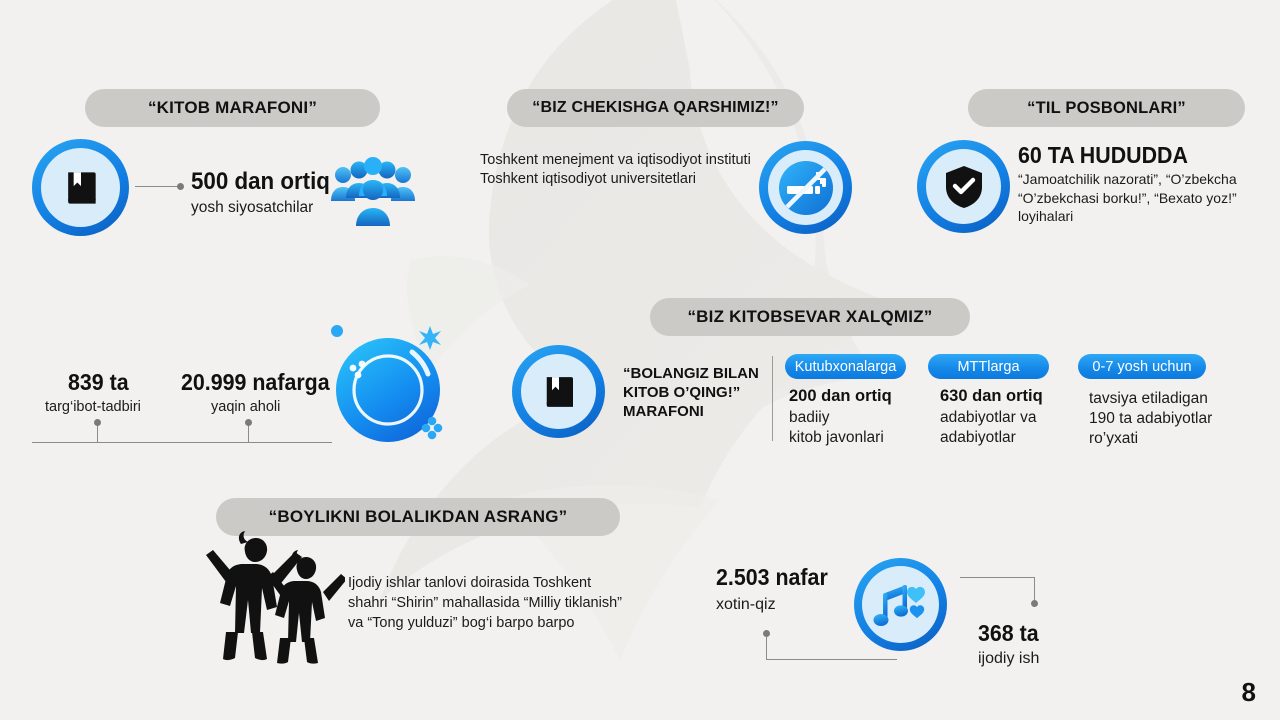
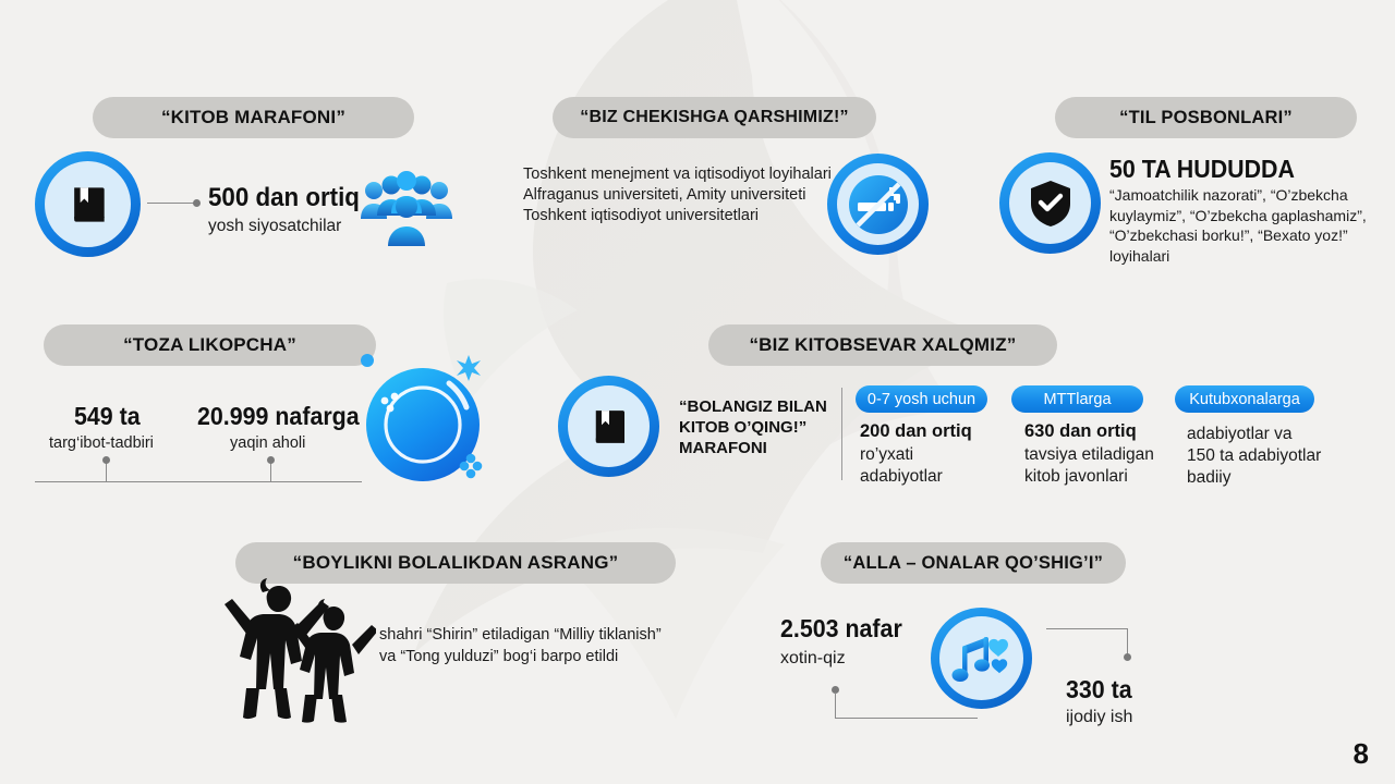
  “KITOB MARAFONI”
  500 dan ortiq
  yosh siyosatchilar
  “BIZ CHEKISHGA QARSHIMIZ!”
- Toshkent menejment va iqtisodiyot instituti
+ Toshkent menejment va iqtisodiyot loyihalari
+ Alfraganus universiteti, Amity universiteti
  Toshkent iqtisodiyot universitetlari
  “TIL POSBONLARI”
- 60 TA HUDUDDA
+ 50 TA HUDUDDA
  “Jamoatchilik nazorati”, “O’zbekcha
+ kuylaymiz”, “O’zbekcha gaplashamiz”,
  “O’zbekchasi borku!”, “Bexato yoz!”
  loyihalari
+ “TOZA LIKOPCHA”
- 839 ta
+ 549 ta
  targ‘ibot-tadbiri
  20.999 nafarga
  yaqin aholi
  “BIZ KITOBSEVAR XALQMIZ”
  “BOLANGIZ BILAN
  KITOB O’QING!”
  MARAFONI
- Kutubxonalarga
+ 0-7 yosh uchun
  200 dan ortiq
- badiiy
+ ro’yxati
- kitob javonlari
+ adabiyotlar
  MTTlarga
  630 dan ortiq
- adabiyotlar va
+ tavsiya etiladigan
- adabiyotlar
+ kitob javonlari
- 0-7 yosh uchun
+ Kutubxonalarga
- tavsiya etiladigan
+ adabiyotlar va
- 190 ta adabiyotlar
+ 150 ta adabiyotlar
- ro’yxati
+ badiiy
  “BOYLIKNI BOLALIKDAN ASRANG”
- Ijodiy ishlar tanlovi doirasida Toshkent
- shahri “Shirin” mahallasida “Milliy tiklanish”
+ shahri “Shirin” etiladigan “Milliy tiklanish”
- va “Tong yulduzi” bog‘i barpo barpo
+ va “Tong yulduzi” bog‘i barpo etildi
+ “ALLA – ONALAR QO’SHIG’I”
  2.503 nafar
  xotin-qiz
- 368 ta
+ 330 ta
  ijodiy ish
  8
